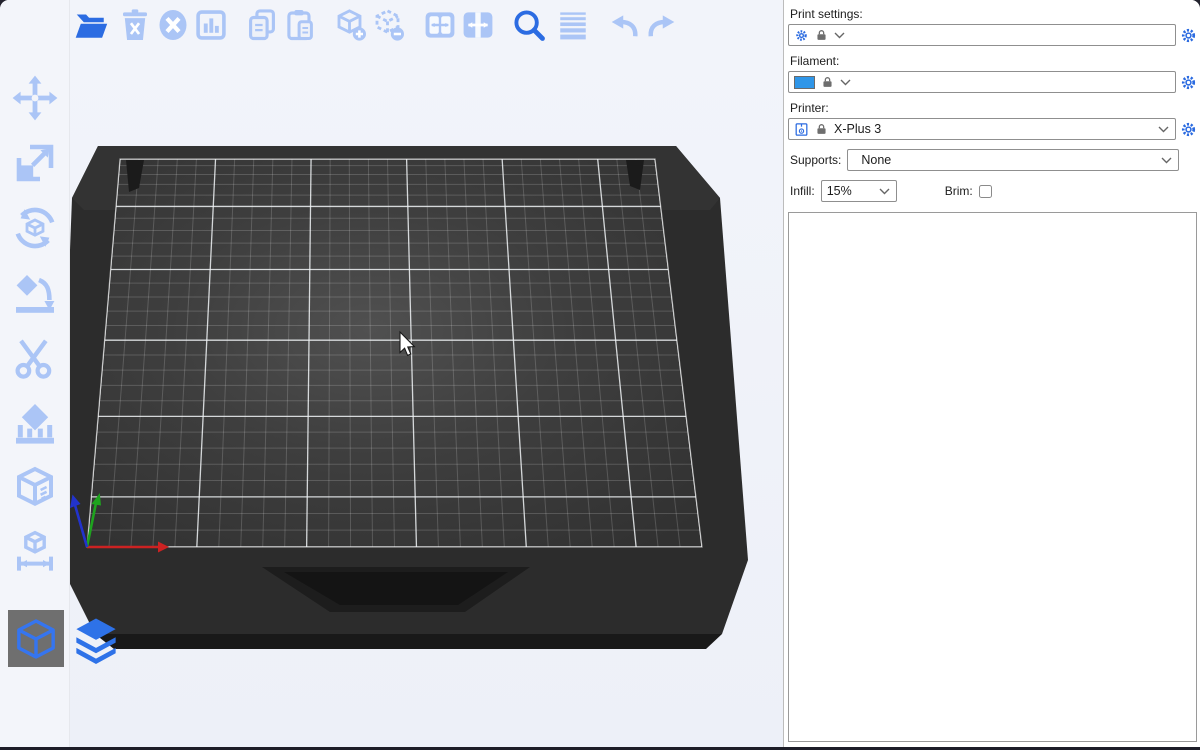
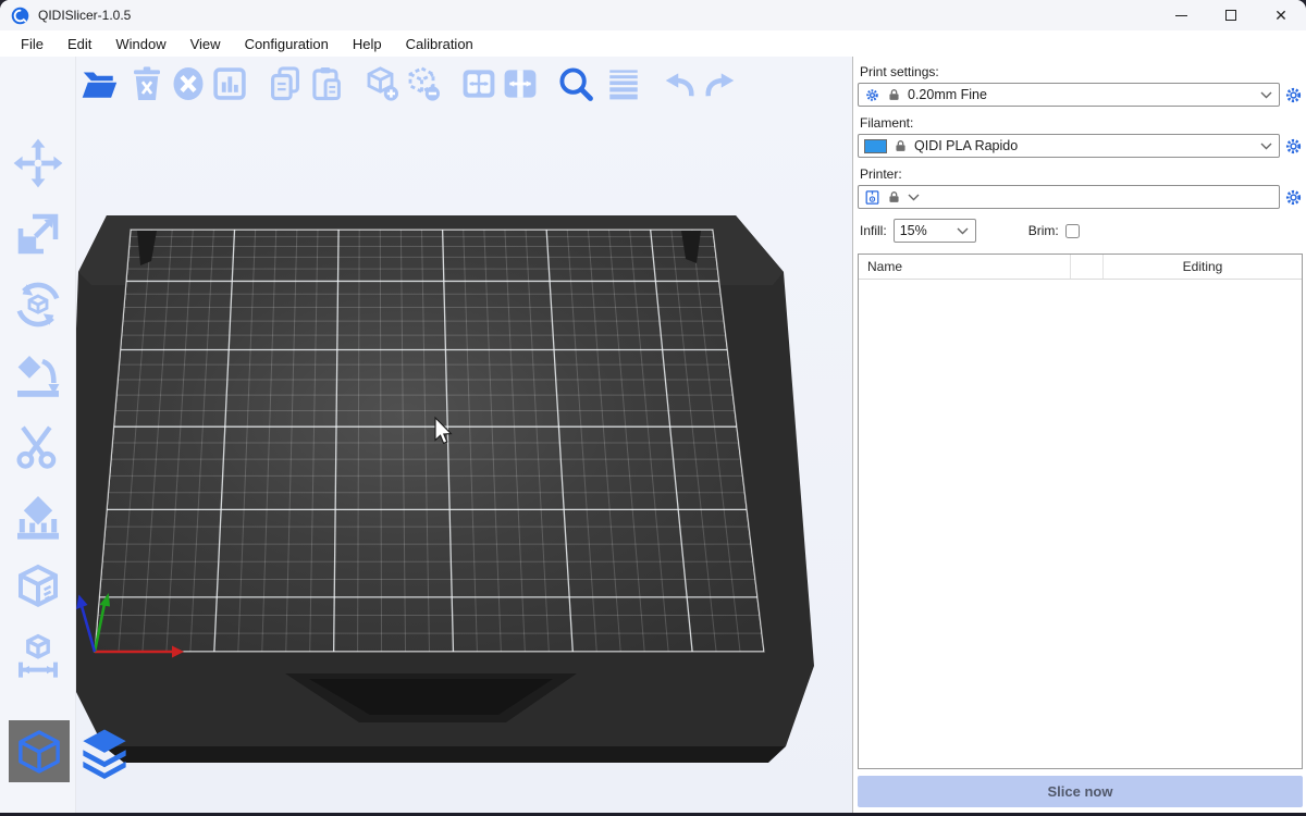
+ QIDISlicer-1.0.5
+ ✕
+ File
+ Edit
+ Window
+ View
+ Configuration
+ Help
+ Calibration
  Print settings:
+ 0.20mm Fine
  Filament:
+ QIDI PLA Rapido
  Printer:
- X-Plus 3
- Supports:
- None
  Infill:
  15%
  Brim:
+ Name
+ Editing
+ Slice now
